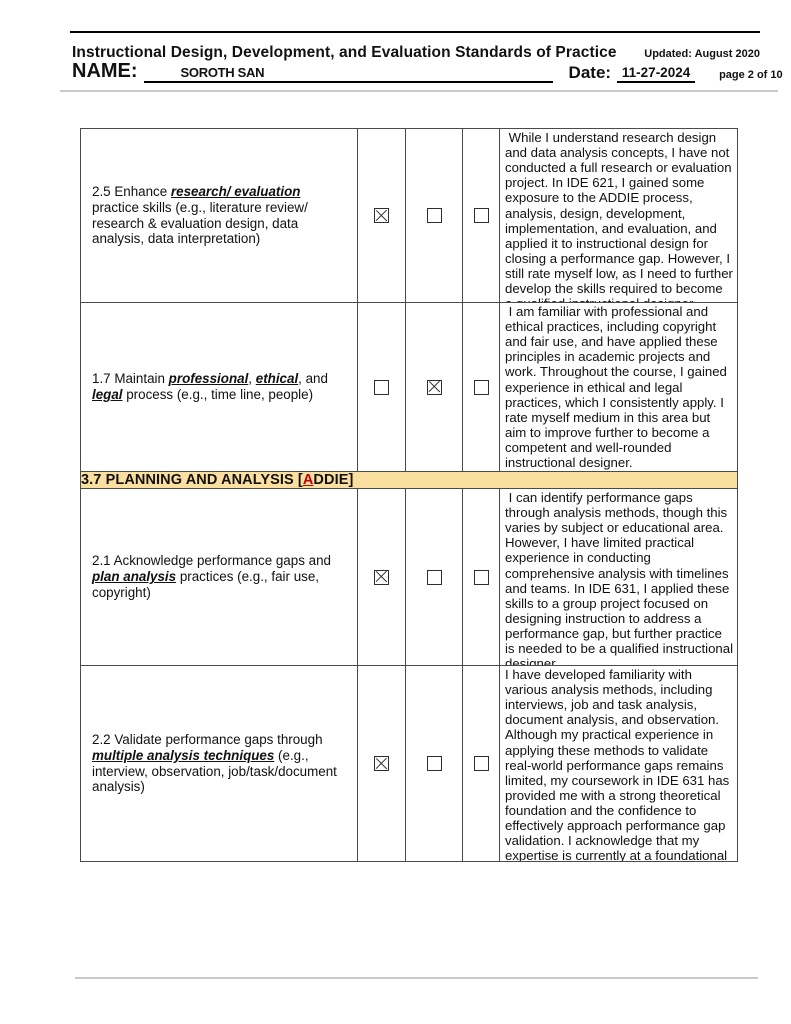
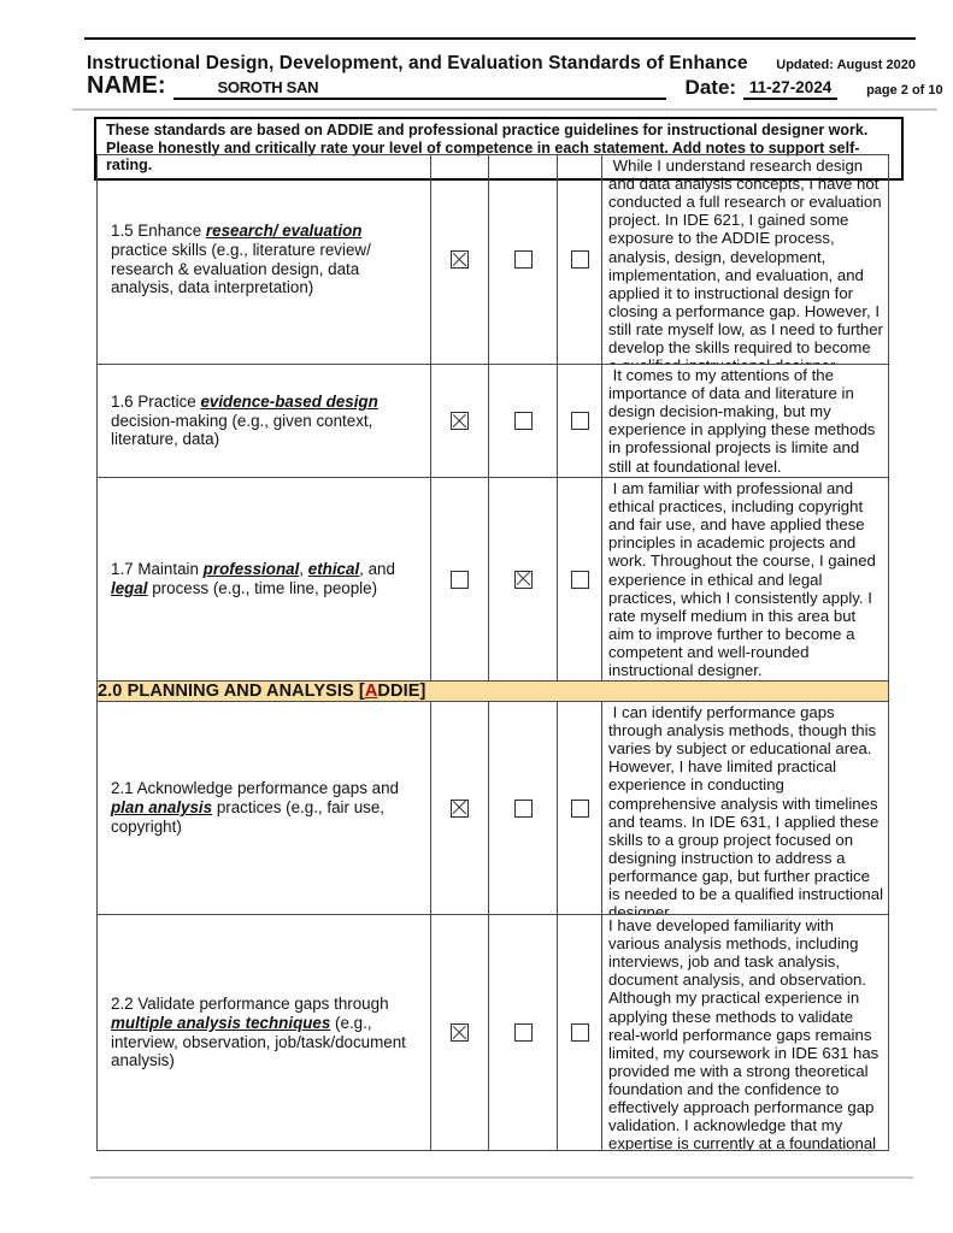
- Instructional Design, Development, and Evaluation Standards of Practice
+ Instructional Design, Development, and Evaluation Standards of Enhance
  Updated: August 2020
  NAME:
  SOROTH SAN
  Date:
  11-27-2024
  page 2 of 10
+ These standards are based on ADDIE and professional practice guidelines for instructional designer work. Please honestly and critically rate your level of competence in each statement. Add notes to support self-rating.
- 2.5 Enhance research/ evaluation practice skills (e.g., literature review/ research & evaluation design, data analysis, data interpretation)				While I understand research design and data analysis concepts, I have not conducted a full research or evaluation project. In IDE 621, I gained some exposure to the ADDIE process, analysis, design, development, implementation, and evaluation, and applied it to instructional design for closing a performance gap. However, I still rate myself low, as I need to further develop the skills required to become
+ 1.5 Enhance research/ evaluation practice skills (e.g., literature review/ research & evaluation design, data analysis, data interpretation)				While I understand research design and data analysis concepts, I have not conducted a full research or evaluation project. In IDE 621, I gained some exposure to the ADDIE process, analysis, design, development, implementation, and evaluation, and applied it to instructional design for closing a performance gap. However, I still rate myself low, as I need to further develop the skills required to become
+ 1.6 Practice evidence-based design decision-making (e.g., given context, literature, data)				It comes to my attentions of the importance of data and literature in design decision-making, but my experience in applying these methods in professional projects is limite and still at foundational level.
  1.7 Maintain professional, ethical, and legal process (e.g., time line, people)				I am familiar with professional and ethical practices, including copyright and fair use, and have applied these principles in academic projects and work. Throughout the course, I gained experience in ethical and legal practices, which I consistently apply. I rate myself medium in this area but aim to improve further to become a competent and well-rounded instructional designer.
- 3.7 PLANNING AND ANALYSIS [ADDIE]
+ 2.0 PLANNING AND ANALYSIS [ADDIE]
  2.1 Acknowledge performance gaps and plan analysis practices (e.g., fair use, copyright)				I can identify performance gaps through analysis methods, though this varies by subject or educational area. However, I have limited practical experience in conducting comprehensive analysis with timelines and teams. In IDE 631, I applied these skills to a group project focused on designing instruction to address a performance gap, but further practice is needed to be a qualified instructional designer.
  2.2 Validate performance gaps through multiple analysis techniques (e.g., interview, observation, job/task/document analysis)				I have developed familiarity with various analysis methods, including interviews, job and task analysis, document analysis, and observation. Although my practical experience in applying these methods to validate real-world performance gaps remains limited, my coursework in IDE 631 has provided me with a strong theoretical foundation and the confidence to effectively approach performance gap validation. I acknowledge that my expertise is currently at a foundational
